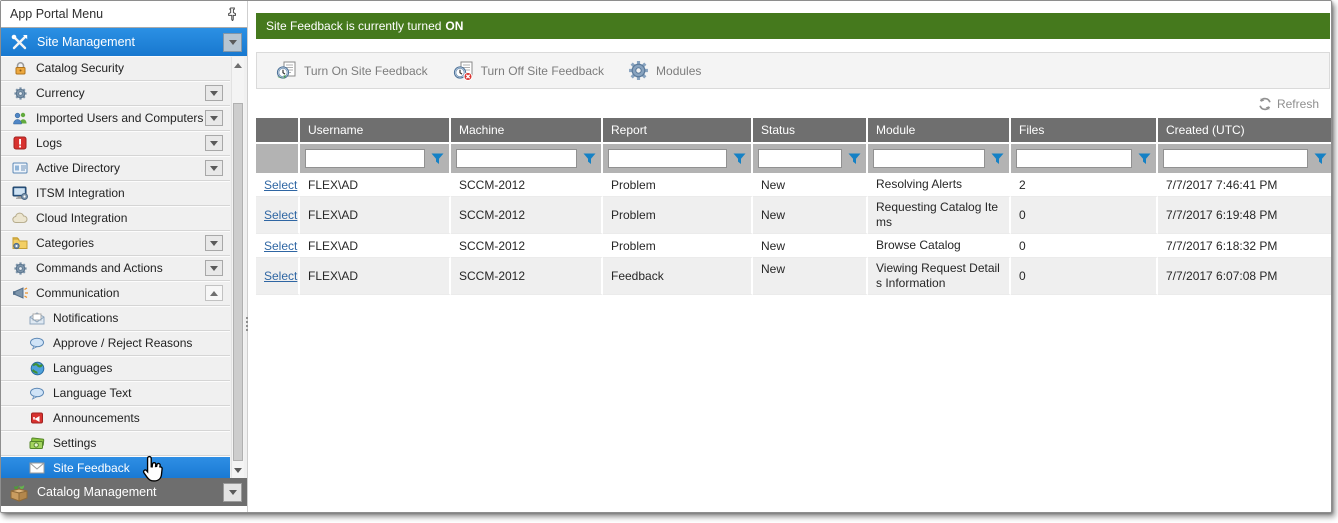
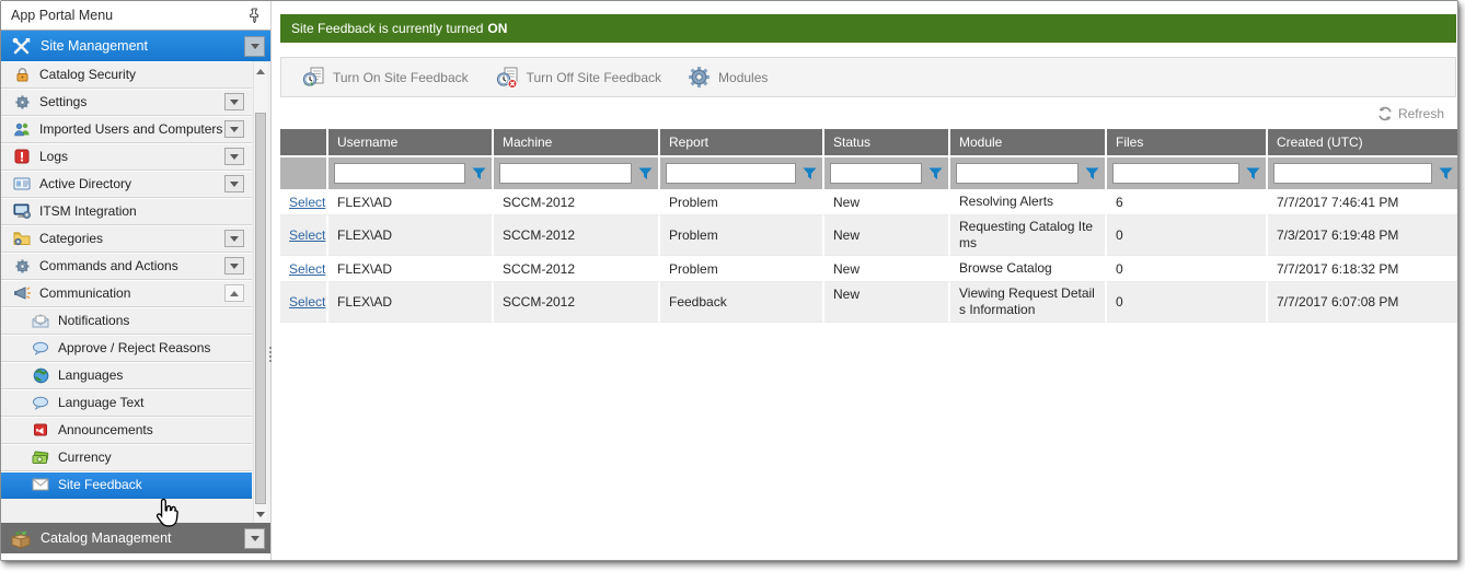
  App Portal Menu
  Site Management
  Catalog Security
- Currency
+ Settings
  Imported Users and Computers
  Logs
  Active Directory
  ITSM Integration
- Cloud Integration
  Categories
  Commands and Actions
  Communication
  Notifications
  Approve / Reject Reasons
  Languages
  Language Text
  Announcements
- Settings
+ Currency
  Site Feedback
  Catalog Management
  Site Feedback is currently turned
  ON
  Turn On Site Feedback
  Turn Off Site Feedback
  Modules
  Refresh
  	Username	Machine	Report	Status	Module	Files	Created (UTC)
- Select	FLEX\AD	SCCM-2012	Problem	New	Resolving Alerts	2	7/7/2017 7:46:41 PM
+ Select	FLEX\AD	SCCM-2012	Problem	New	Resolving Alerts	6	7/7/2017 7:46:41 PM
- Select	FLEX\AD	SCCM-2012	Problem	New	Requesting Catalog Items	0	7/7/2017 6:19:48 PM
+ Select	FLEX\AD	SCCM-2012	Problem	New	Requesting Catalog Items	0	7/3/2017 6:19:48 PM
  Select	FLEX\AD	SCCM-2012	Problem	New	Browse Catalog	0	7/7/2017 6:18:32 PM
  Select	FLEX\AD	SCCM-2012	Feedback	New	Viewing Request Details Information	0	7/7/2017 6:07:08 PM
